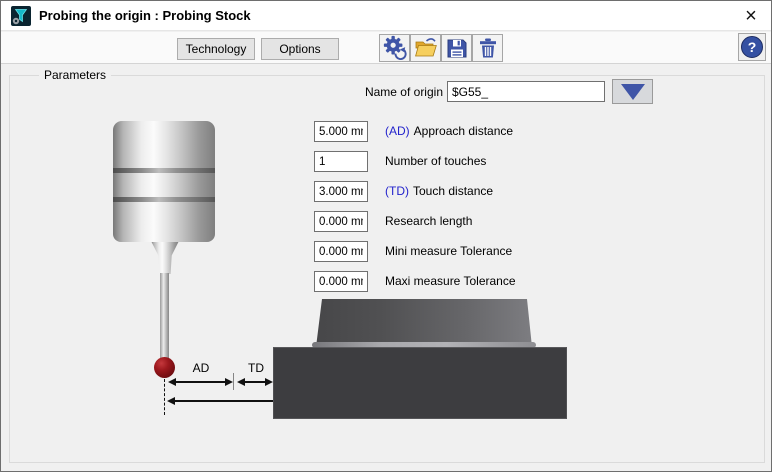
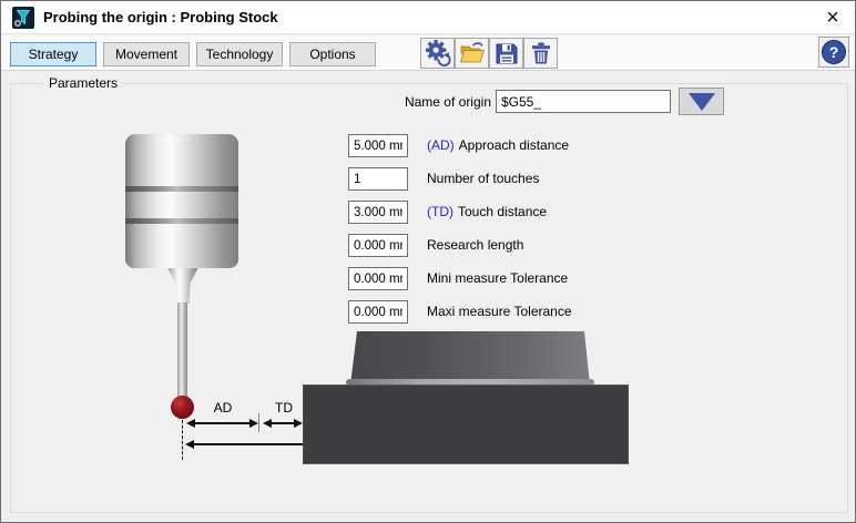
  Probing the origin : Probing Stock
  ×
+ Strategy
+ Movement
  Technology
  Options
  ?
  Parameters
  Name of origin
  $G55_
  5.000 m
  (AD) Approach distance
  1
  Number of touches
  3.000 m
  (TD) Touch distance
  0.000 m
  Research length
  0.000 m
  Mini measure Tolerance
  0.000 m
  Maxi measure Tolerance
  AD
  TD
